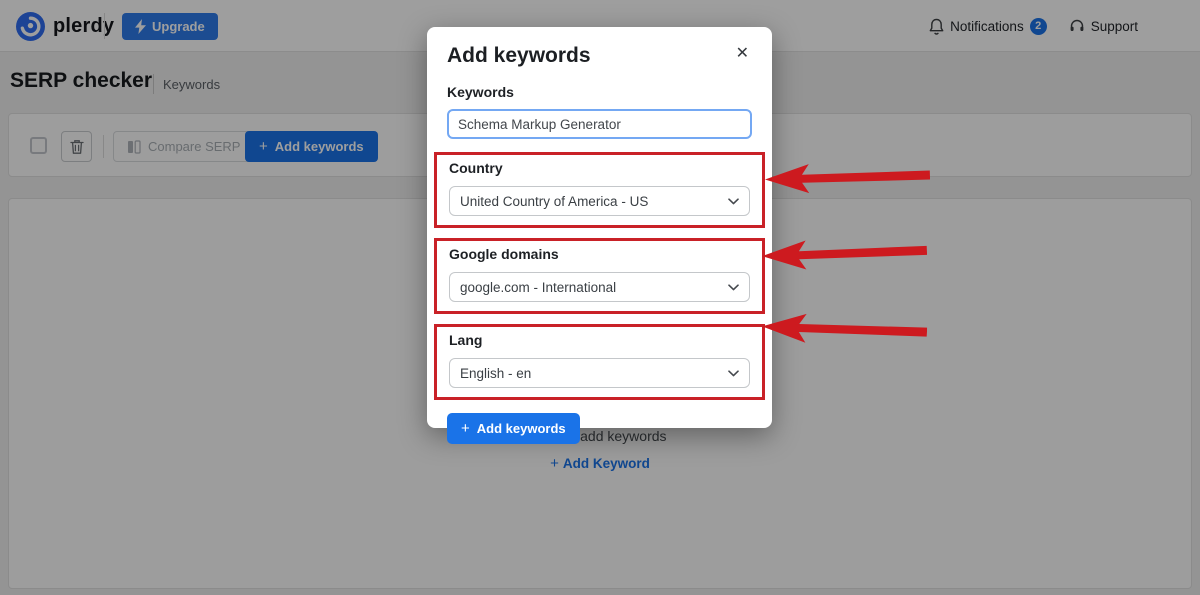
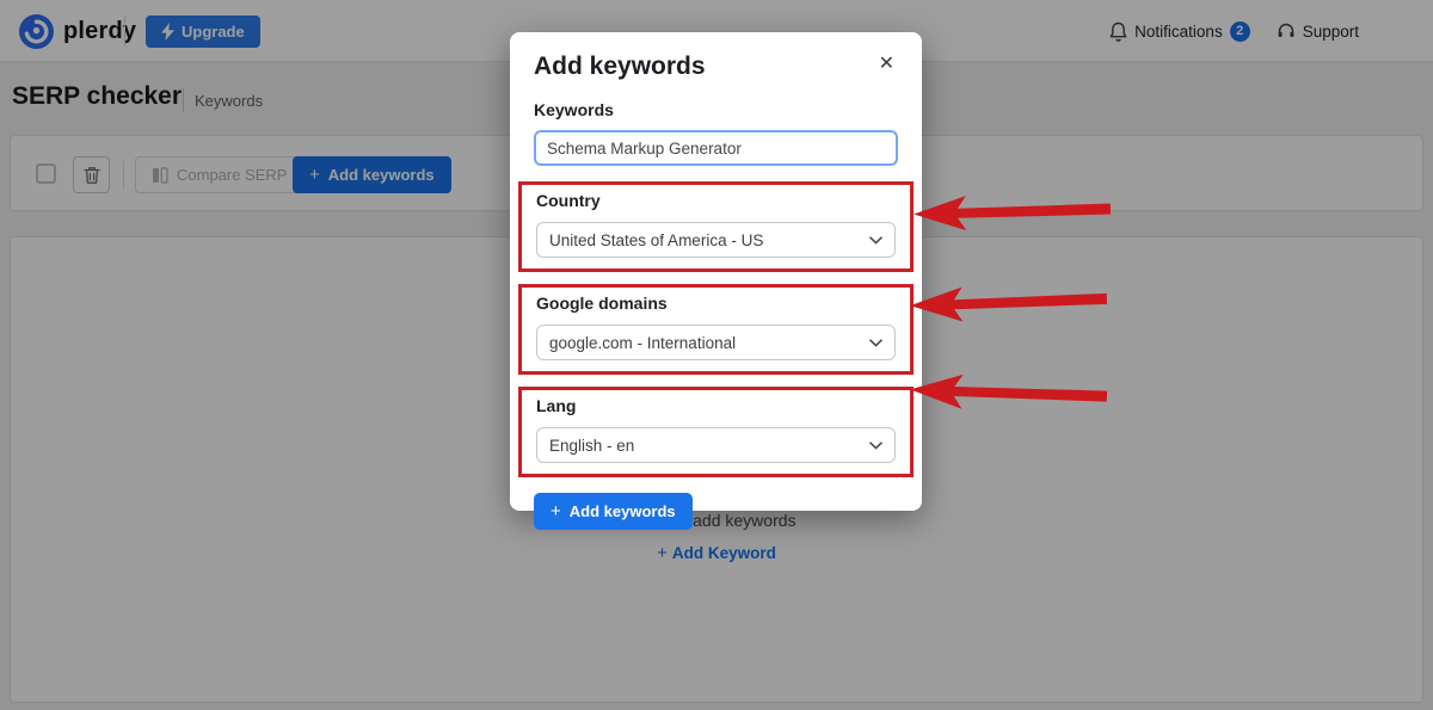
  plerdy
  Upgrade
  Notifications
  2
  Support
  SERP checker
  Keywords
  Compare SERP
  +
  Add keywords
  + Add Keyword
  Add keywords
  ✕
  Keywords
  Schema Markup Generator
  Country
- United Country of America - US
+ United States of America - US
  Google domains
  google.com - International
  Lang
  English - en
  +
  Add keywords
